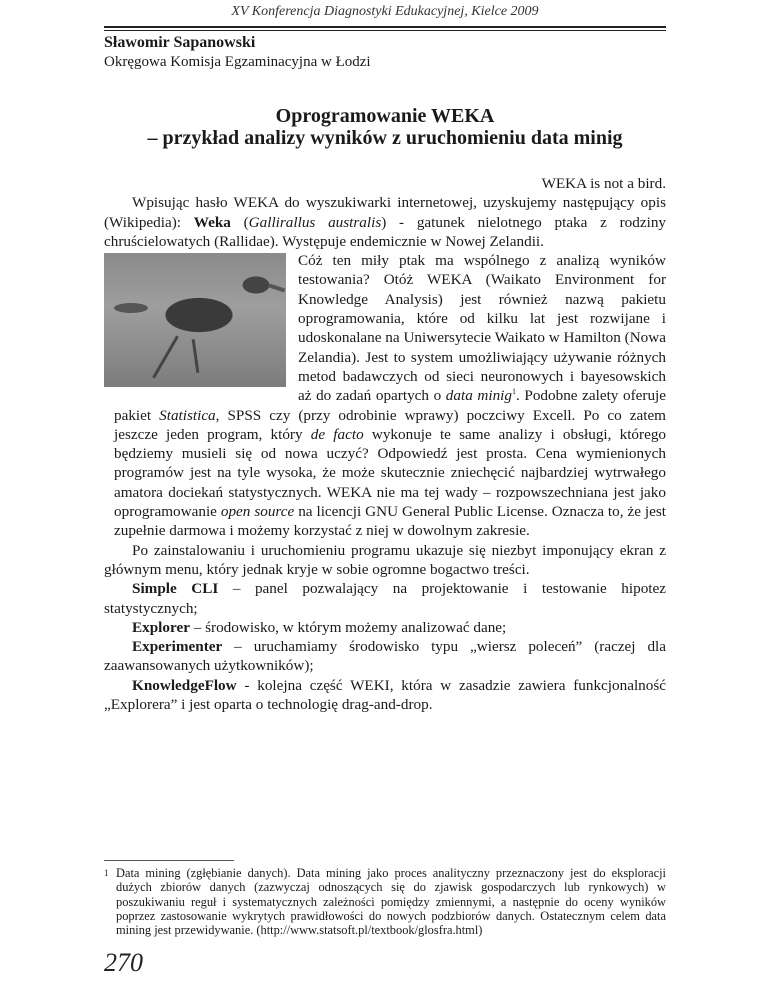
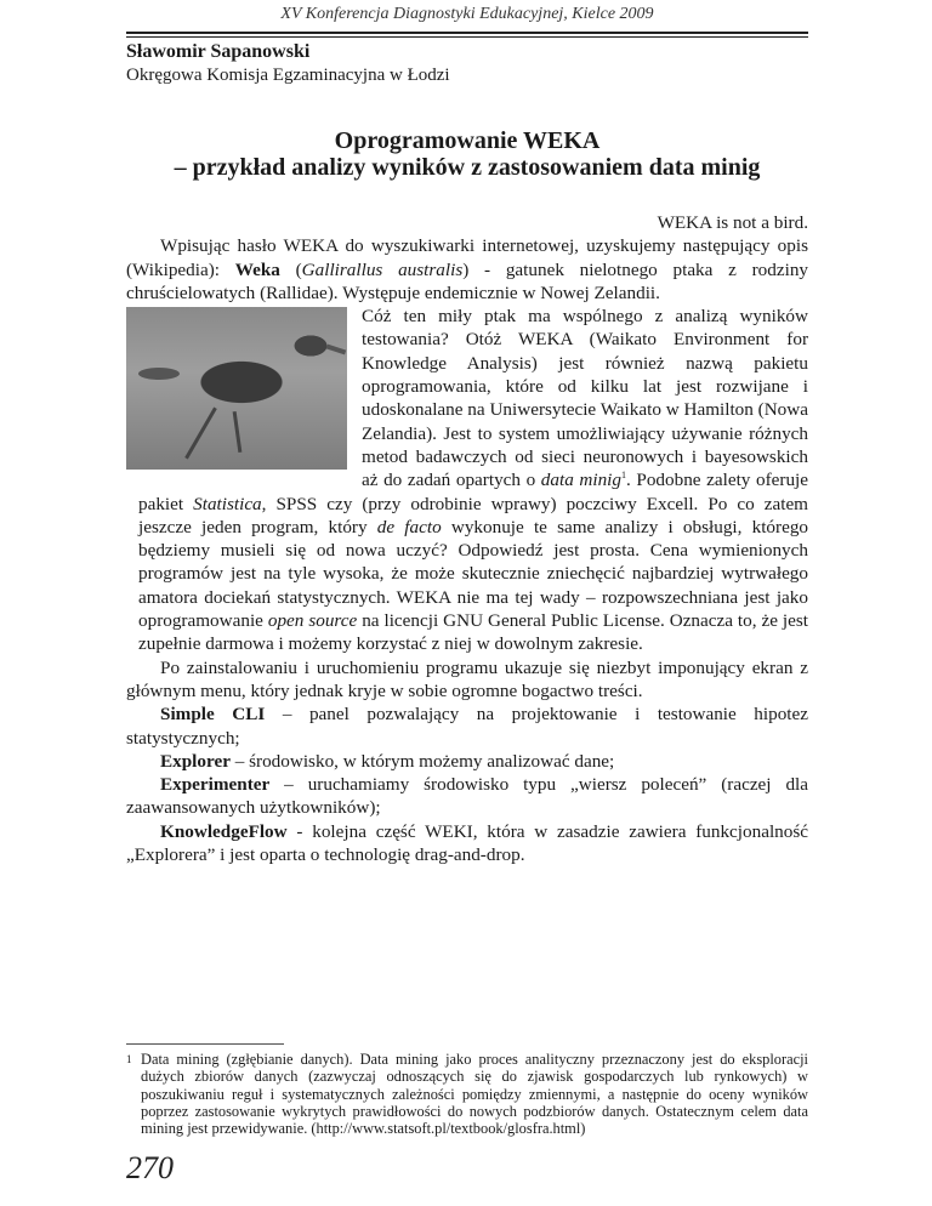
  XV Konferencja Diagnostyki Edukacyjnej, Kielce 2009
  Sławomir Sapanowski
  Okręgowa Komisja Egzaminacyjna w Łodzi
  Oprogramowanie WEKA
- – przykład analizy wyników z uruchomieniu data minig
+ – przykład analizy wyników z zastosowaniem data minig
  WEKA is not a bird.
  Wpisując hasło WEKA do wyszukiwarki internetowej, uzyskujemy następujący opis (Wikipedia): Weka (Gallirallus australis) - gatunek nielotnego ptaka z rodziny chruścielowatych (Rallidae). Występuje endemicznie w Nowej Zelandii.
  Cóż ten miły ptak ma wspólnego z analizą wyników testowania? Otóż WEKA (Waikato Environment for Knowledge Analysis) jest również nazwą pakietu oprogramowania, które od kilku lat jest rozwijane i udoskonalane na Uniwersytecie Waikato w Hamilton (Nowa Zelandia). Jest to system umożliwiający używanie różnych metod badawczych od sieci neuronowych i bayesowskich aż do zadań opartych o data minig1. Podobne zalety oferuje pakiet Statistica, SPSS czy (przy odrobinie wprawy) poczciwy Excell. Po co zatem jeszcze jeden program, który de facto wykonuje te same analizy i obsługi, którego będziemy musieli się od nowa uczyć? Odpowiedź jest prosta. Cena wymienionych programów jest na tyle wysoka, że może skutecznie zniechęcić najbardziej wytrwałego amatora dociekań statystycznych. WEKA nie ma tej wady – rozpowszechniana jest jako oprogramowanie open source na licencji GNU General Public License. Oznacza to, że jest zupełnie darmowa i możemy korzystać z niej w dowolnym zakresie.
  Po zainstalowaniu i uruchomieniu programu ukazuje się niezbyt imponujący ekran z głównym menu, który jednak kryje w sobie ogromne bogactwo treści.
  Simple CLI – panel pozwalający na projektowanie i testowanie hipotez statystycznych;
  Explorer – środowisko, w którym możemy analizować dane;
  Experimenter – uruchamiamy środowisko typu „wiersz poleceń” (raczej dla zaawansowanych użytkowników);
  KnowledgeFlow - kolejna część WEKI, która w zasadzie zawiera funkcjonalność „Explorera” i jest oparta o technologię drag-and-drop.
  1
  Data mining (zgłębianie danych). Data mining jako proces analityczny przeznaczony jest do eksploracji dużych zbiorów danych (zazwyczaj odnoszących się do zjawisk gospodarczych lub rynkowych) w poszukiwaniu reguł i systematycznych zależności pomiędzy zmiennymi, a następnie do oceny wyników poprzez zastosowanie wykrytych prawidłowości do nowych podzbiorów danych. Ostatecznym celem data mining jest przewidywanie. (http://www.statsoft.pl/textbook/glosfra.html)
  270
